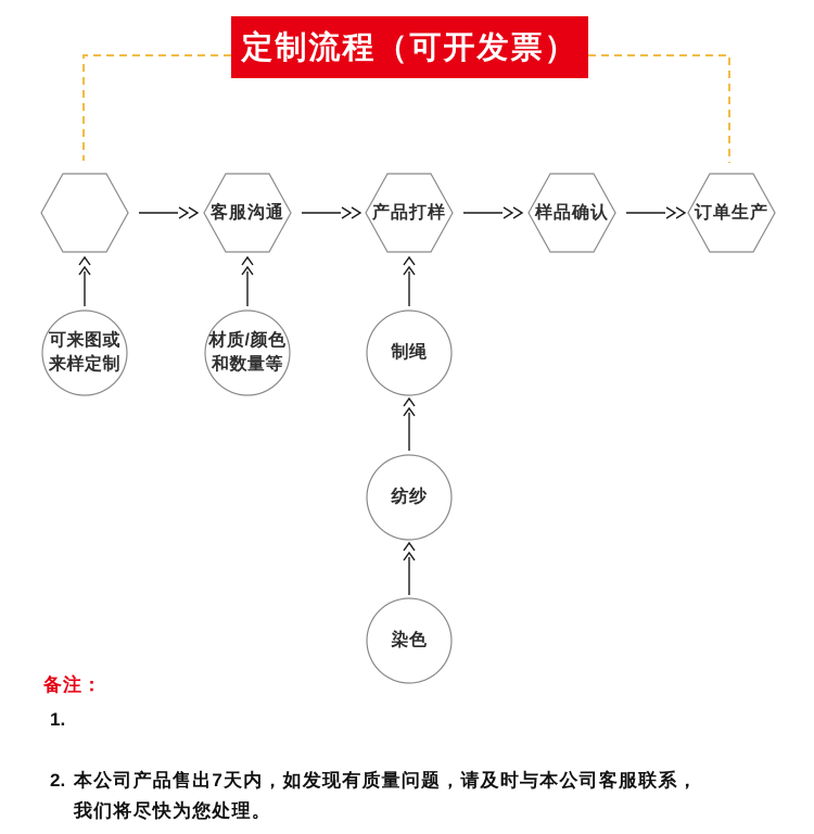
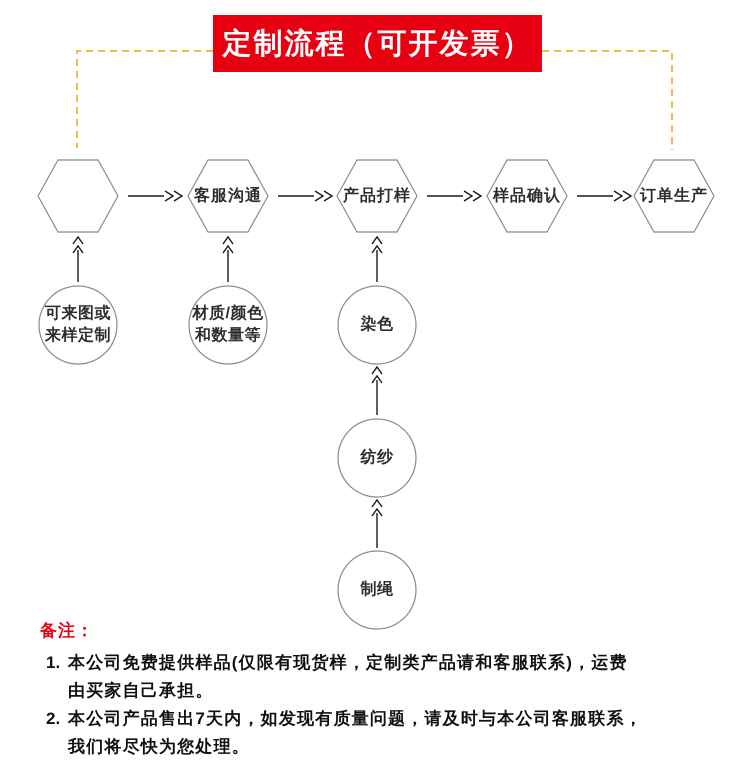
  定制流程（可开发票）
  客服沟通
  产品打样
  样品确认
  订单生产
  可来图或
  来样定制
  材质/颜色
  和数量等
- 制绳
+ 染色
  纺纱
- 染色
+ 制绳
  备注：
  1.
+ 本公司免费提供样品(仅限有现货样，定制类产品请和客服联系)，运费
+ 由买家自己承担。
  2.
  本公司产品售出7天内，如发现有质量问题，请及时与本公司客服联系，
  我们将尽快为您处理。
